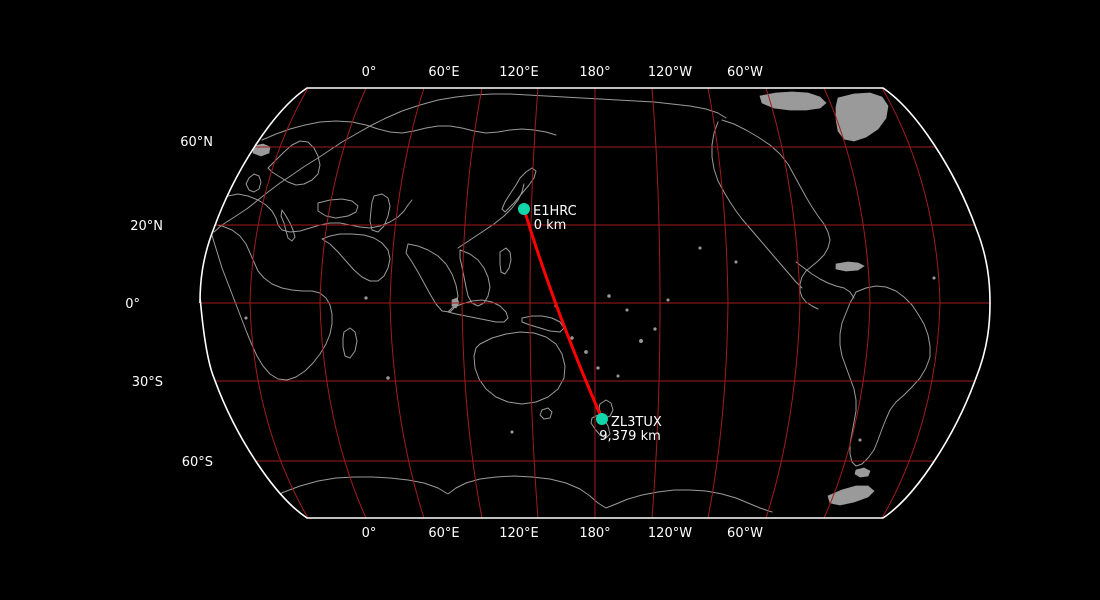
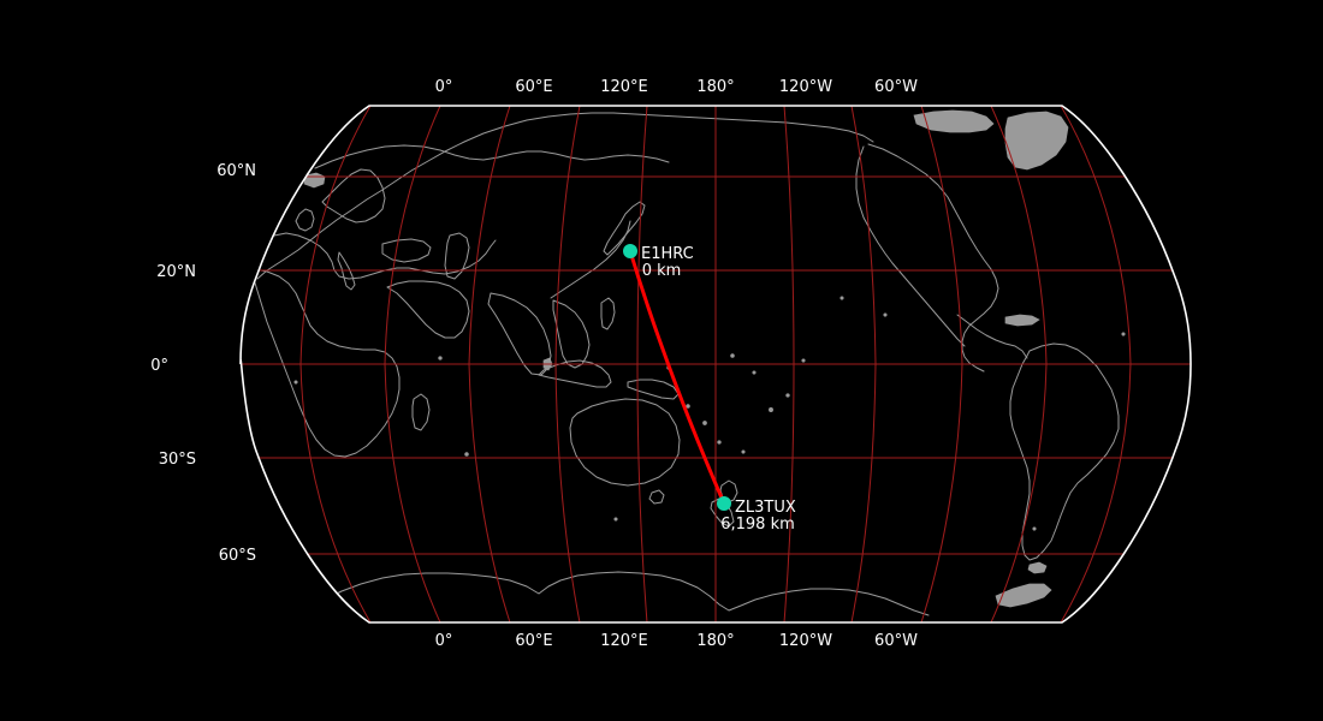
  E1HRC
  0 km
  ZL3TUX
- 9,379 km
+ 6,198 km
  0°
  60°E
  120°E
  180°
  120°W
  60°W
  0°
  60°E
  120°E
  180°
  120°W
  60°W
  60°N
  20°N
  0°
  30°S
  60°S
